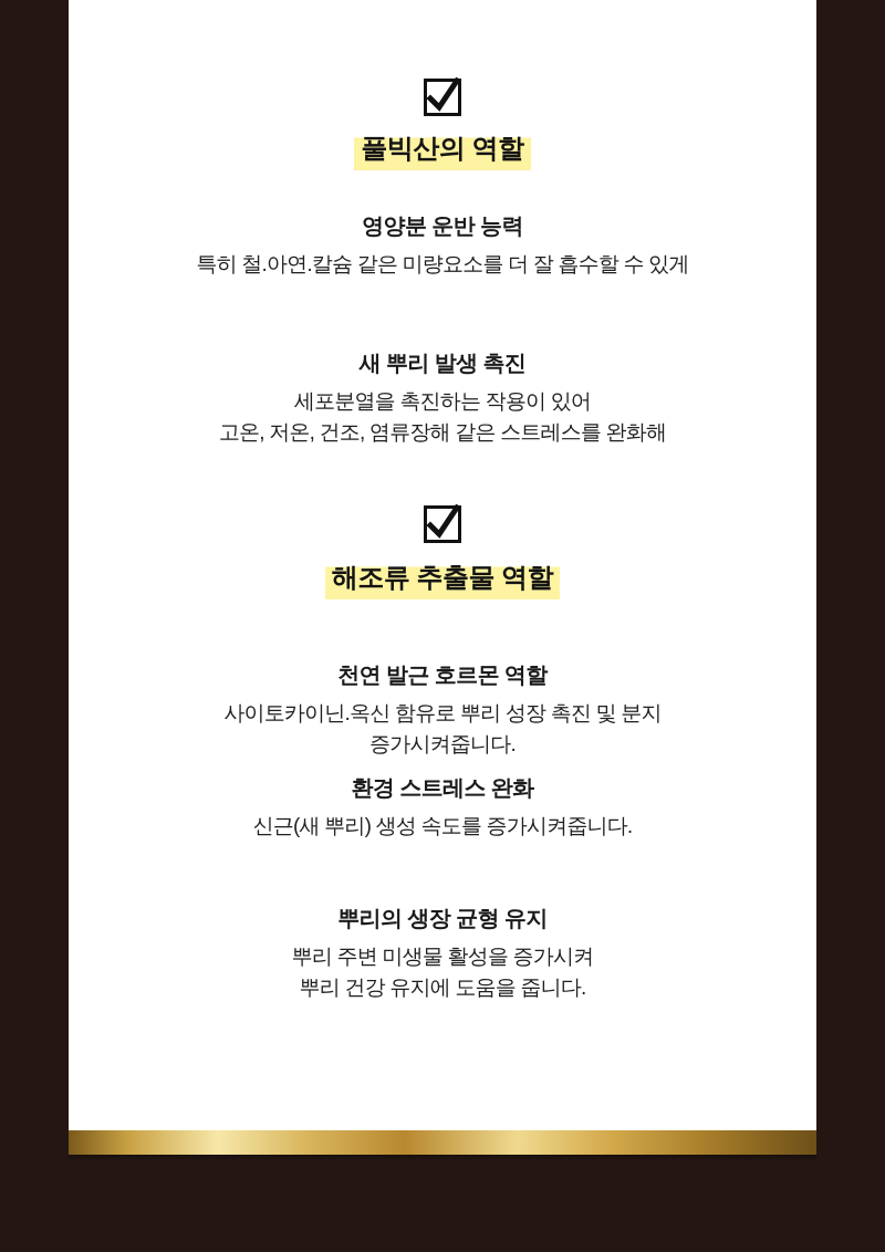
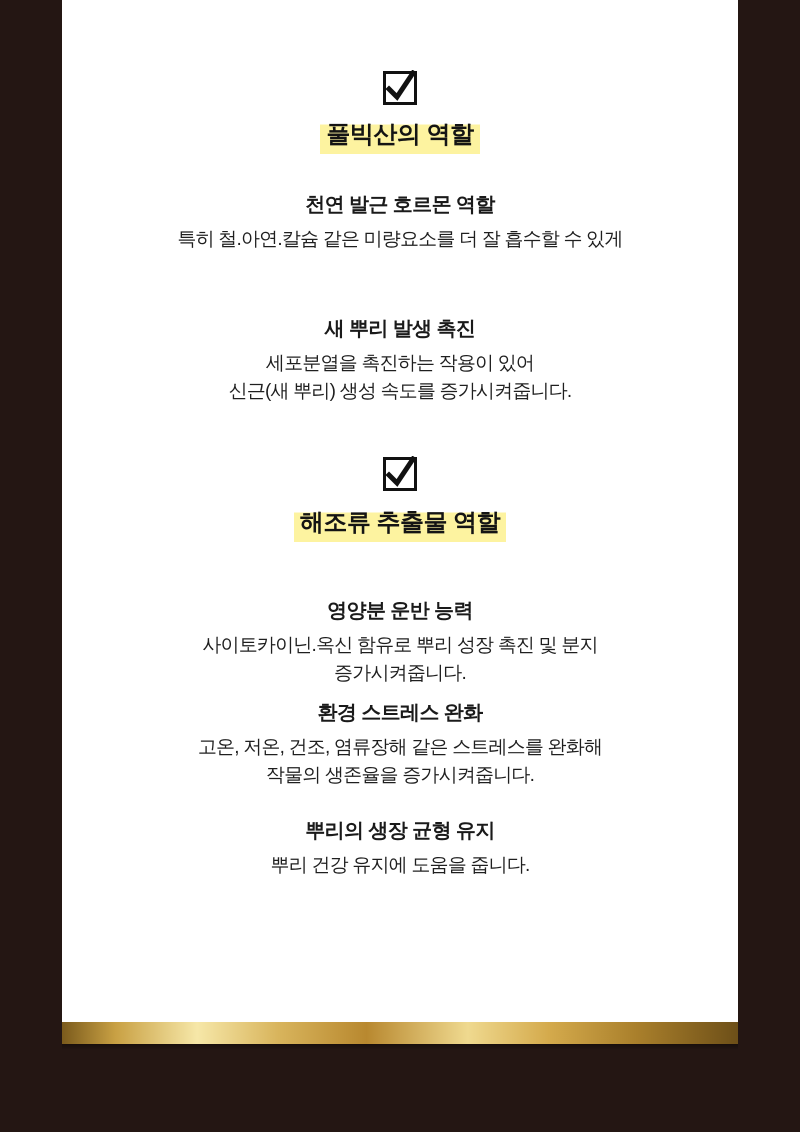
  풀빅산의 역할
- 영양분 운반 능력
+ 천연 발근 호르몬 역할
  특히 철.아연.칼슘 같은 미량요소를 더 잘 흡수할 수 있게
  새 뿌리 발생 촉진
  세포분열을 촉진하는 작용이 있어
- 고온, 저온, 건조, 염류장해 같은 스트레스를 완화해
+ 신근(새 뿌리) 생성 속도를 증가시켜줍니다.
  해조류 추출물 역할
- 천연 발근 호르몬 역할
+ 영양분 운반 능력
  사이토카이닌.옥신 함유로 뿌리 성장 촉진 및 분지
  증가시켜줍니다.
  환경 스트레스 완화
- 신근(새 뿌리) 생성 속도를 증가시켜줍니다.
+ 고온, 저온, 건조, 염류장해 같은 스트레스를 완화해
+ 작물의 생존율을 증가시켜줍니다.
  뿌리의 생장 균형 유지
- 뿌리 주변 미생물 활성을 증가시켜
  뿌리 건강 유지에 도움을 줍니다.
